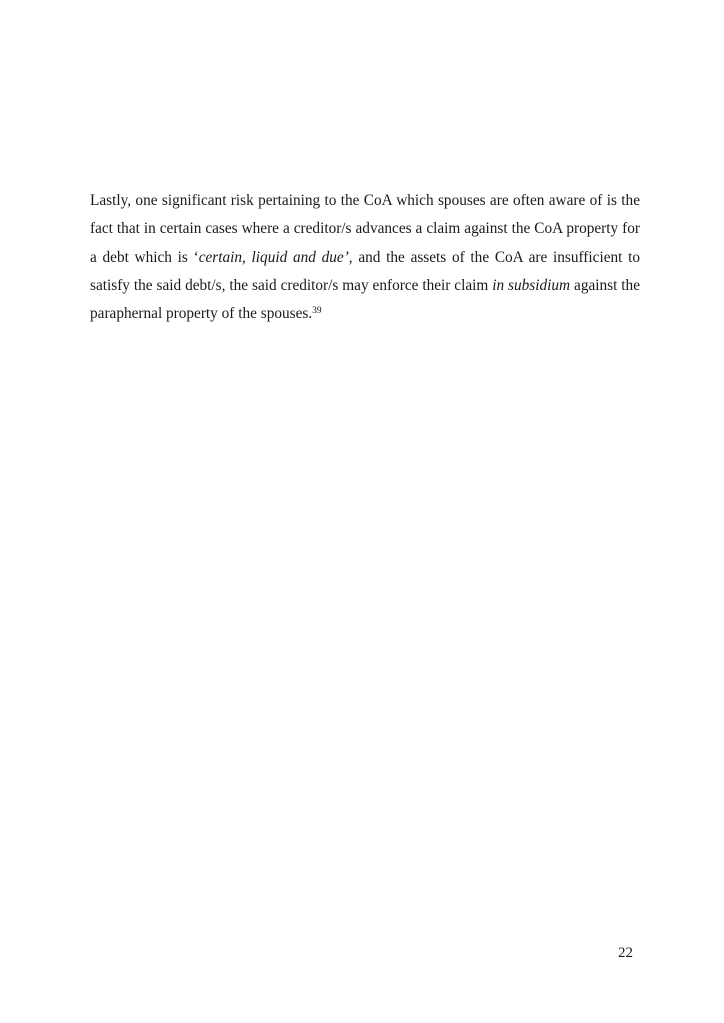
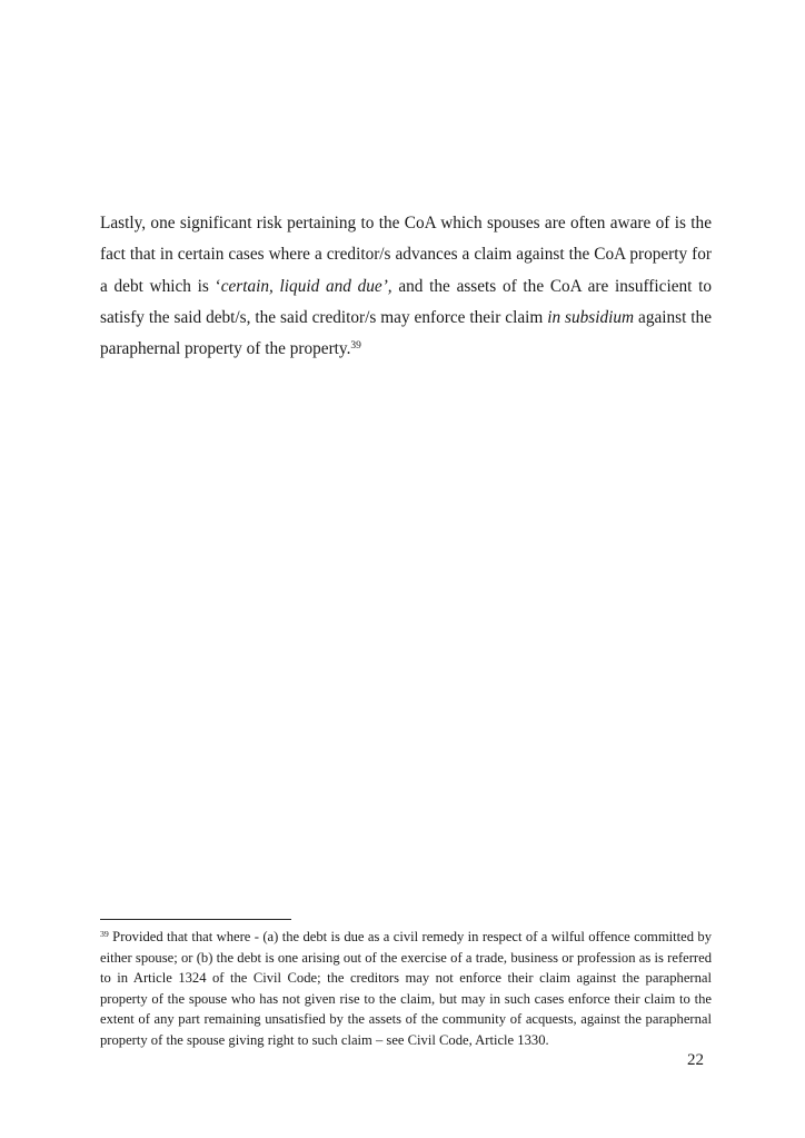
- Lastly, one significant risk pertaining to the CoA which spouses are often aware of is the fact that in certain cases where a creditor/s advances a claim against the CoA property for a debt which is ‘certain, liquid and due’, and the assets of the CoA are insufficient to satisfy the said debt/s, the said creditor/s may enforce their claim in subsidium against the paraphernal property of the spouses.39
+ Lastly, one significant risk pertaining to the CoA which spouses are often aware of is the fact that in certain cases where a creditor/s advances a claim against the CoA property for a debt which is ‘certain, liquid and due’, and the assets of the CoA are insufficient to satisfy the said debt/s, the said creditor/s may enforce their claim in subsidium against the paraphernal property of the property.39
+ 39 Provided that that where - (a) the debt is due as a civil remedy in respect of a wilful offence committed by either spouse; or (b) the debt is one arising out of the exercise of a trade, business or profession as is referred to in Article 1324 of the Civil Code; the creditors may not enforce their claim against the paraphernal property of the spouse who has not given rise to the claim, but may in such cases enforce their claim to the extent of any part remaining unsatisfied by the assets of the community of acquests, against the paraphernal property of the spouse giving right to such claim – see Civil Code, Article 1330.
  22
